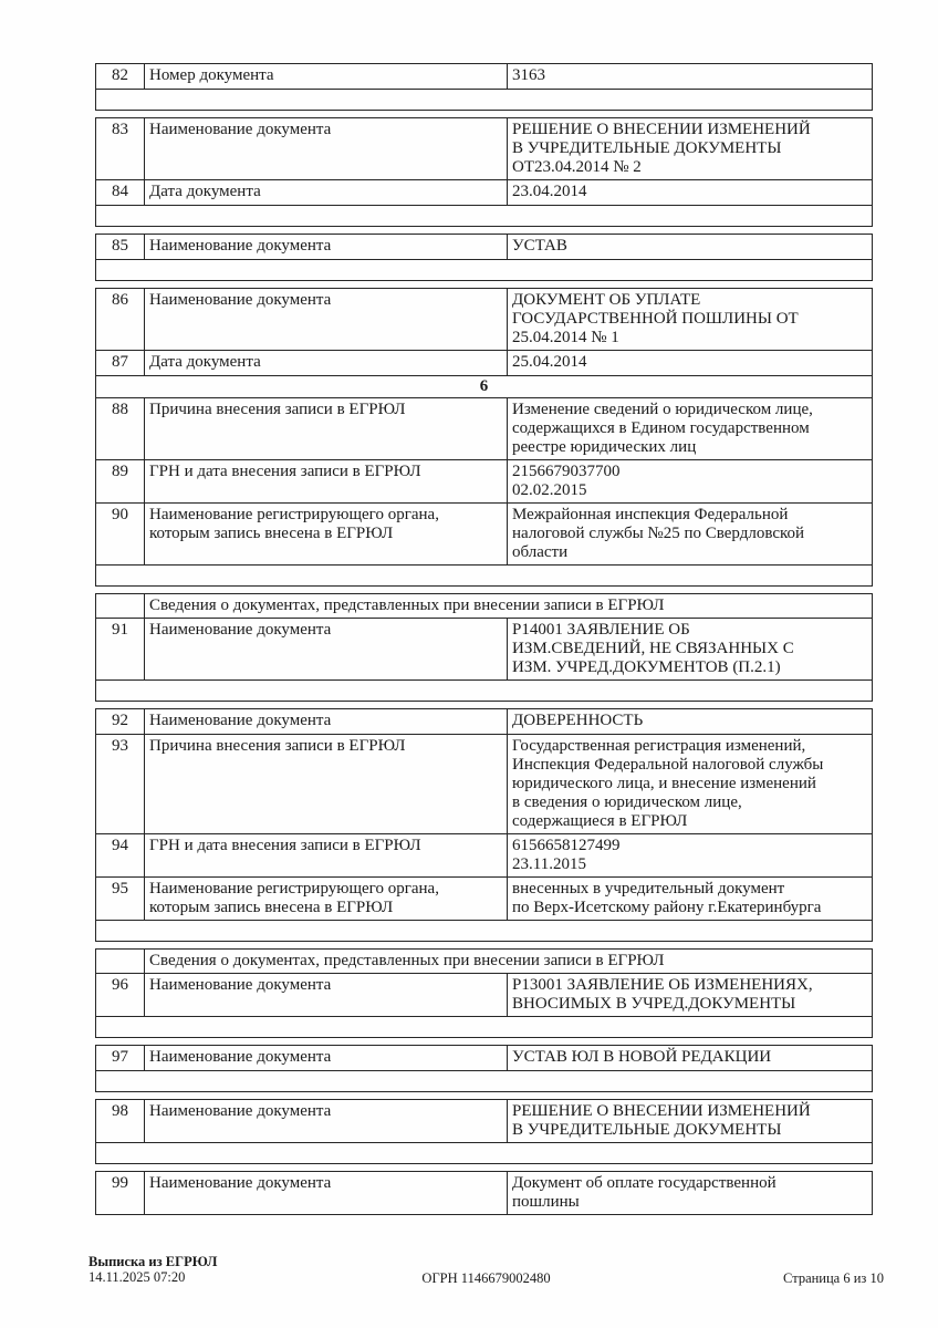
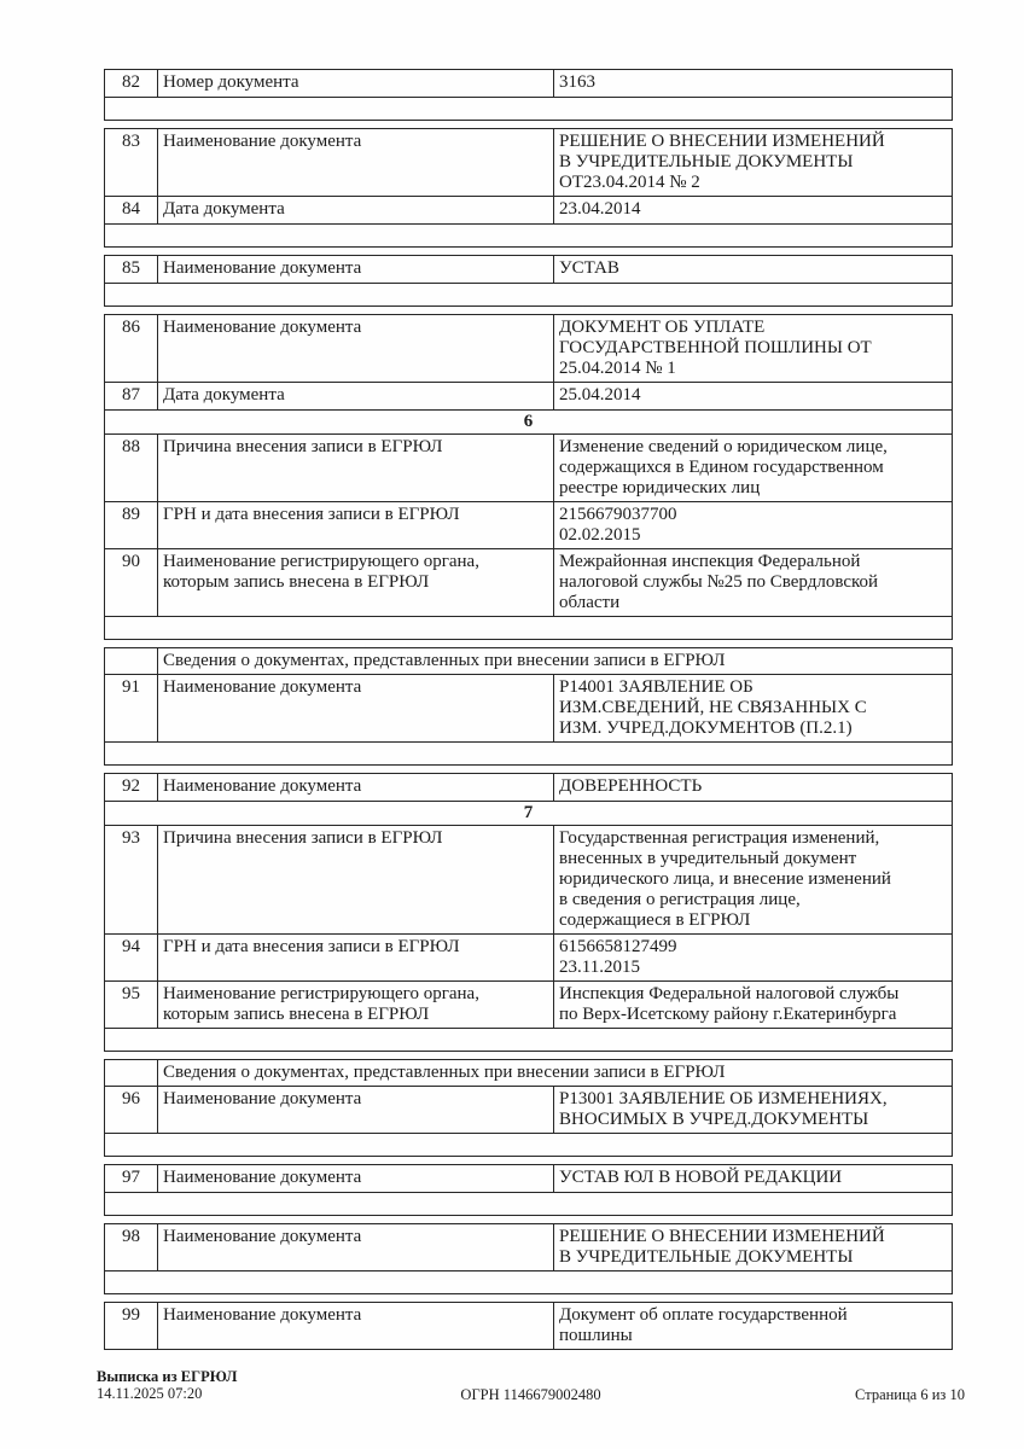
  82
  Номер документа
  3163
  83
  Наименование документа
  РЕШЕНИЕ О ВНЕСЕНИИ ИЗМЕНЕНИЙ
  В УЧРЕДИТЕЛЬНЫЕ ДОКУМЕНТЫ
  ОТ23.04.2014 № 2
  84
  Дата документа
  23.04.2014
  85
  Наименование документа
  УСТАВ
  86
  Наименование документа
  ДОКУМЕНТ ОБ УПЛАТЕ
  ГОСУДАРСТВЕННОЙ ПОШЛИНЫ ОТ
  25.04.2014 № 1
  87
  Дата документа
  25.04.2014
  6
  88
  Причина внесения записи в ЕГРЮЛ
  Изменение сведений о юридическом лице,
  содержащихся в Едином государственном
  реестре юридических лиц
  89
  ГРН и дата внесения записи в ЕГРЮЛ
  2156679037700
  02.02.2015
  90
  Наименование регистрирующего органа,
  которым запись внесена в ЕГРЮЛ
  Межрайонная инспекция Федеральной
  налоговой службы №25 по Свердловской
  области
  Сведения о документах, представленных при внесении записи в ЕГРЮЛ
  91
  Наименование документа
  Р14001 ЗАЯВЛЕНИЕ ОБ
  ИЗМ.СВЕДЕНИЙ, НЕ СВЯЗАННЫХ С
  ИЗМ. УЧРЕД.ДОКУМЕНТОВ (П.2.1)
  92
  Наименование документа
  ДОВЕРЕННОСТЬ
+ 7
  93
  Причина внесения записи в ЕГРЮЛ
  Государственная регистрация изменений,
- Инспекция Федеральной налоговой службы
+ внесенных в учредительный документ
  юридического лица, и внесение изменений
- в сведения о юридическом лице,
+ в сведения о регистрация лице,
  содержащиеся в ЕГРЮЛ
  94
  ГРН и дата внесения записи в ЕГРЮЛ
  6156658127499
  23.11.2015
  95
  Наименование регистрирующего органа,
  которым запись внесена в ЕГРЮЛ
- внесенных в учредительный документ
+ Инспекция Федеральной налоговой службы
  по Верх-Исетскому району г.Екатеринбурга
  Сведения о документах, представленных при внесении записи в ЕГРЮЛ
  96
  Наименование документа
  Р13001 ЗАЯВЛЕНИЕ ОБ ИЗМЕНЕНИЯХ,
  ВНОСИМЫХ В УЧРЕД.ДОКУМЕНТЫ
  97
  Наименование документа
  УСТАВ ЮЛ В НОВОЙ РЕДАКЦИИ
  98
  Наименование документа
  РЕШЕНИЕ О ВНЕСЕНИИ ИЗМЕНЕНИЙ
  В УЧРЕДИТЕЛЬНЫЕ ДОКУМЕНТЫ
  99
  Наименование документа
  Документ об оплате государственной
  пошлины
  Выписка из ЕГРЮЛ
  14.11.2025 07:20
  ОГРН 1146679002480
  Страница 6 из 10
